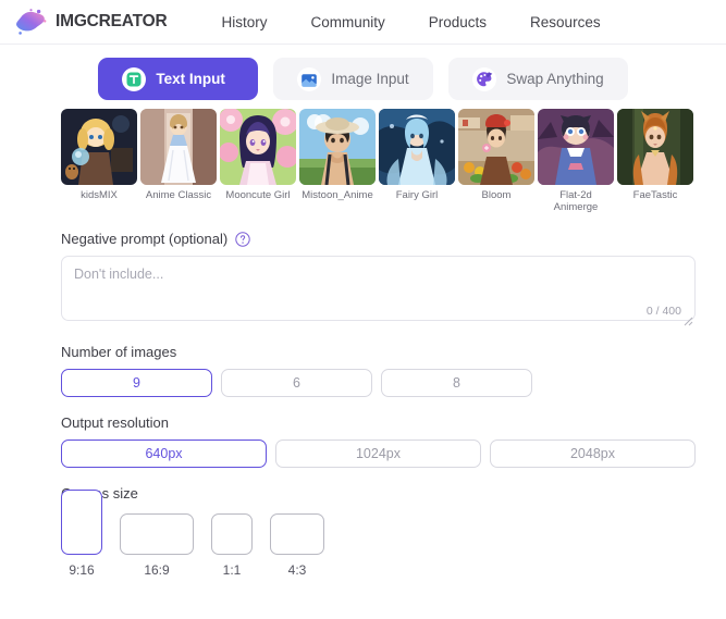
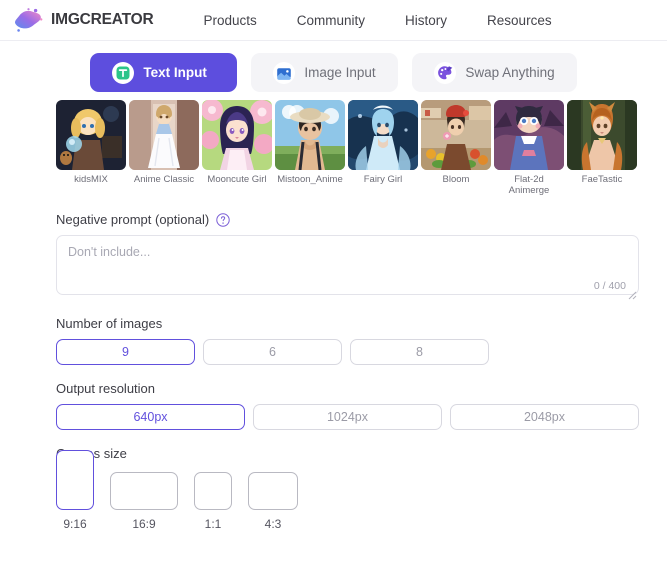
  IMGCREATOR
- History
+ Products
  Community
- Products
+ History
  Resources
  Text Input
  Image Input
  Swap Anything
  kidsMIX
  Anime Classic
  Mooncute Girl
  Mistoon_Anime
  Fairy Girl
  Bloom
  Flat-2d Animerge
  FaeTastic
  Negative prompt (optional)
  Don't include...
  0 / 400
  Number of images
  9
  6
  8
  Output resolution
  640px
  1024px
  2048px
  9:16
  16:9
  1:1
  4:3
